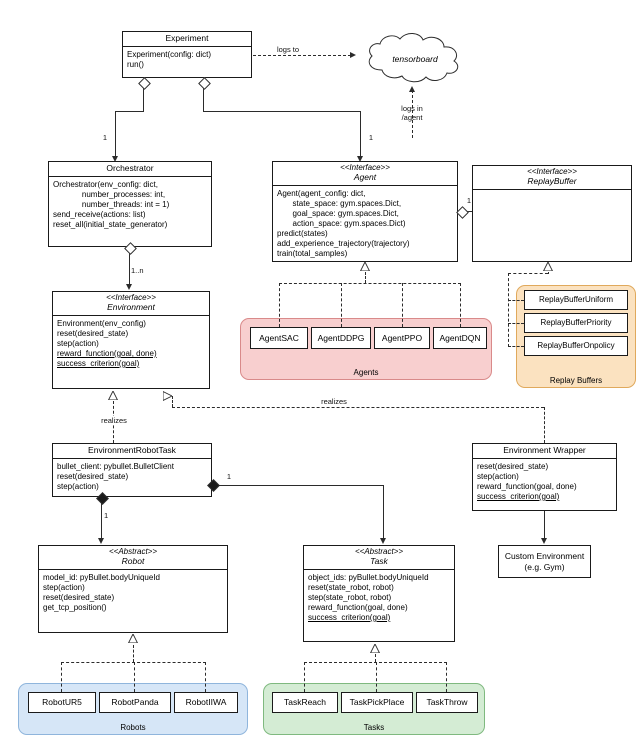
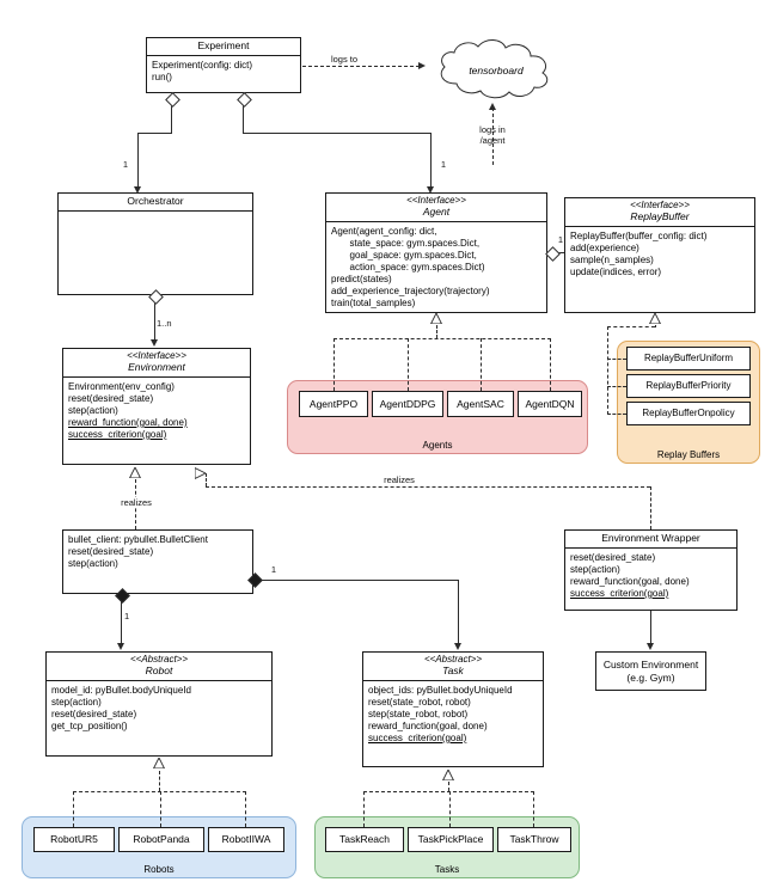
  Experiment
  Experiment(config: dict)
  run()
  tensorboard
  logs to
  logs in
  /agent
  1
  1
  Orchestrator
- Orchestrator(env_config: dict,
- number_processes: int,
- number_threads: int = 1)
- send_receive(actions: list)
- reset_all(initial_state_generator)
  <<Interface>>
  Agent
  Agent(agent_config: dict,
  state_space: gym.spaces.Dict,
  goal_space: gym.spaces.Dict,
  action_space: gym.spaces.Dict)
  predict(states)
  add_experience_trajectory(trajectory)
  train(total_samples)
  <<Interface>>
  ReplayBuffer
+ ReplayBuffer(buffer_config: dict)
+ add(experience)
+ sample(n_samples)
+ update(indices, error)
  1
  <<Interface>>
  Environment
  Environment(env_config)
  reset(desired_state)
  step(action)
  reward_function(goal, done)
  success_criterion(goal)
  1..n
  Agents
- AgentSAC
+ AgentPPO
  AgentDDPG
- AgentPPO
+ AgentSAC
  AgentDQN
  Replay Buffers
  ReplayBufferUniform
  ReplayBufferPriority
  ReplayBufferOnpolicy
  realizes
  realizes
- EnvironmentRobotTask
  bullet_client: pybullet.BulletClient
  reset(desired_state)
  step(action)
  Environment Wrapper
  reset(desired_state)
  step(action)
  reward_function(goal, done)
  success_criterion(goal)
  Custom Environment
  (e.g. Gym)
  1
  1
  <<Abstract>>
  Robot
  model_id: pyBullet.bodyUniqueId
  step(action)
  reset(desired_state)
  get_tcp_position()
  <<Abstract>>
  Task
  object_ids: pyBullet.bodyUniqueId
  reset(state_robot, robot)
  step(state_robot, robot)
  reward_function(goal, done)
  success_criterion(goal)
  Robots
  RobotUR5
  RobotPanda
  RobotIIWA
  Tasks
  TaskReach
  TaskPickPlace
  TaskThrow
